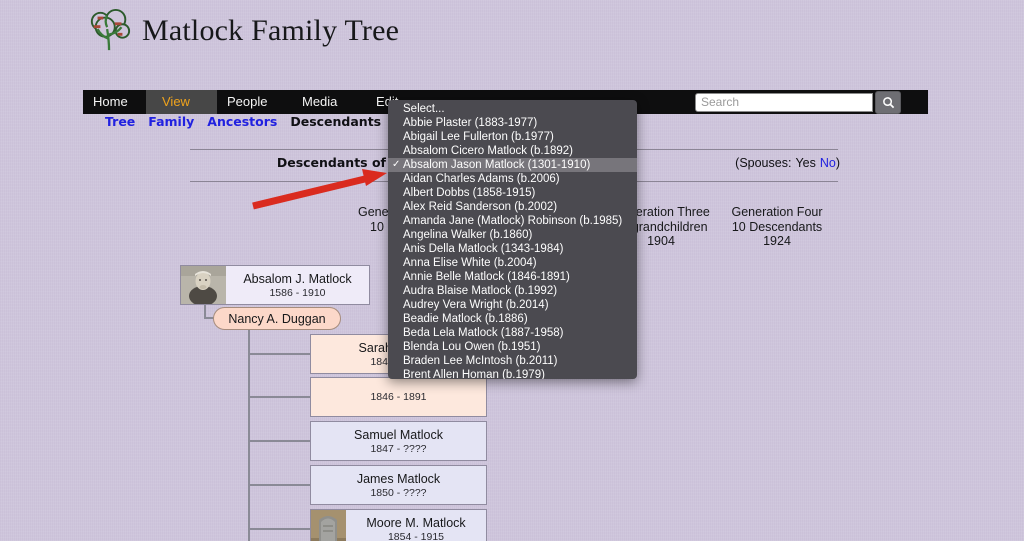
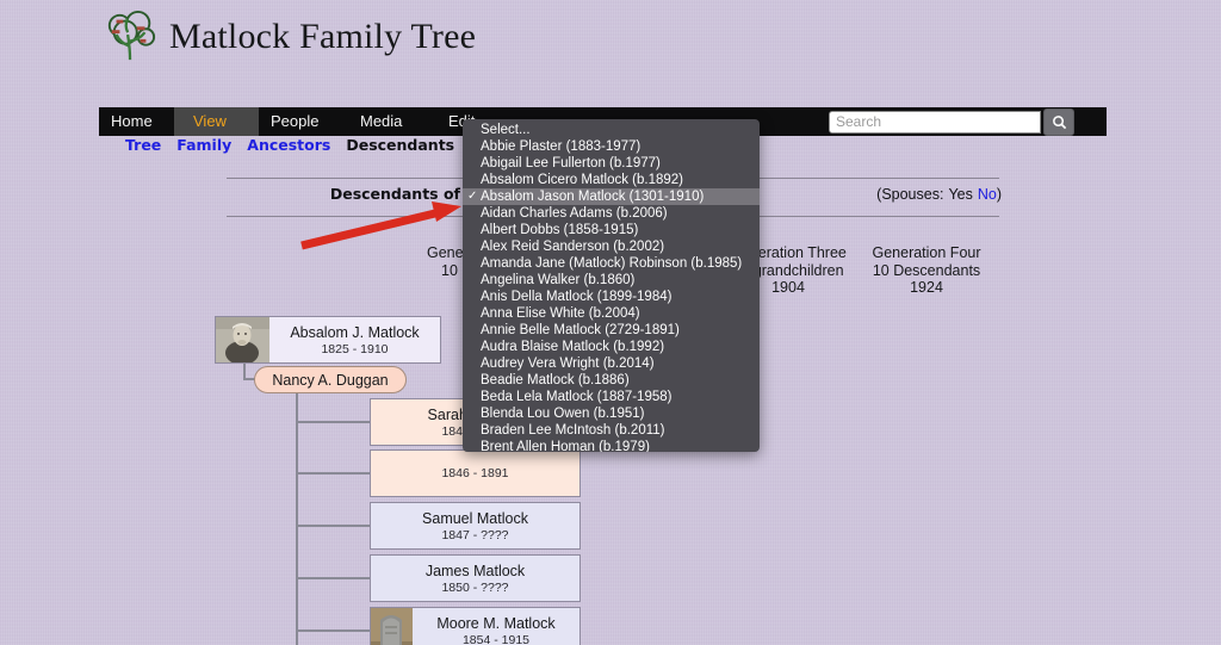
  Matlock Family Tree
  Home
  View
  People
  Media
  Search
  Tree
  Family
  Ancestors
  Descendants
  Descendants of
  (Spouses: Yes No)
  eration Three
  randchildren
  1904
  Generation Four
  10 Descendants
  1924
  Absalom J. Matlock
- 1586 - 1910
+ 1825 - 1910
  Nancy A. Duggan
  1846 - 1891
  Samuel Matlock
  1847 - ????
  James Matlock
  1850 - ????
  Moore M. Matlock
  1854 - 1915
  Select...
  Abbie Plaster (1883-1977)
  Abigail Lee Fullerton (b.1977)
  Absalom Cicero Matlock (b.1892)
  ✓
  Absalom Jason Matlock (1301-1910)
  Aidan Charles Adams (b.2006)
  Albert Dobbs (1858-1915)
  Alex Reid Sanderson (b.2002)
  Amanda Jane (Matlock) Robinson (b.1985)
  Angelina Walker (b.1860)
- Anis Della Matlock (1343-1984)
+ Anis Della Matlock (1899-1984)
  Anna Elise White (b.2004)
- Annie Belle Matlock (1846-1891)
+ Annie Belle Matlock (2729-1891)
  Audra Blaise Matlock (b.1992)
  Audrey Vera Wright (b.2014)
  Beadie Matlock (b.1886)
  Beda Lela Matlock (1887-1958)
  Blenda Lou Owen (b.1951)
  Braden Lee McIntosh (b.2011)
  Brent Allen Homan (b.1979)
